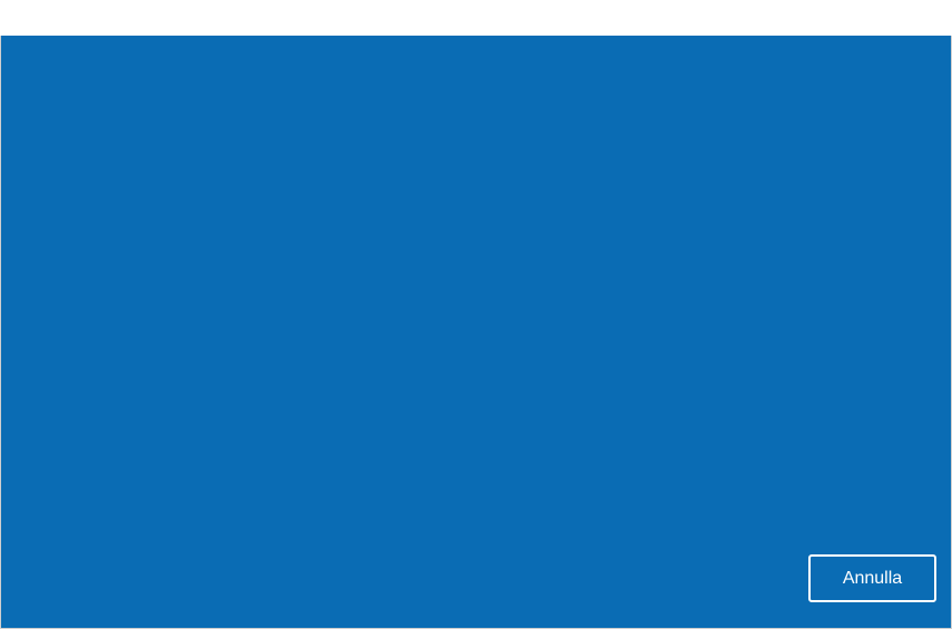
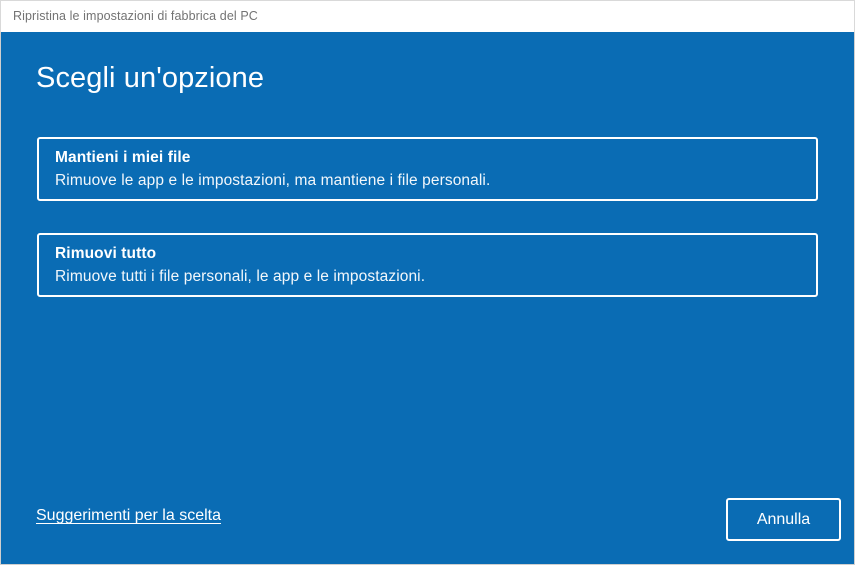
+ Ripristina le impostazioni di fabbrica del PC
+ Scegli un'opzione
+ Mantieni i miei file
+ Rimuove le app e le impostazioni, ma mantiene i file personali.
+ Rimuovi tutto
+ Rimuove tutti i file personali, le app e le impostazioni.
+ Suggerimenti per la scelta
  Annulla
